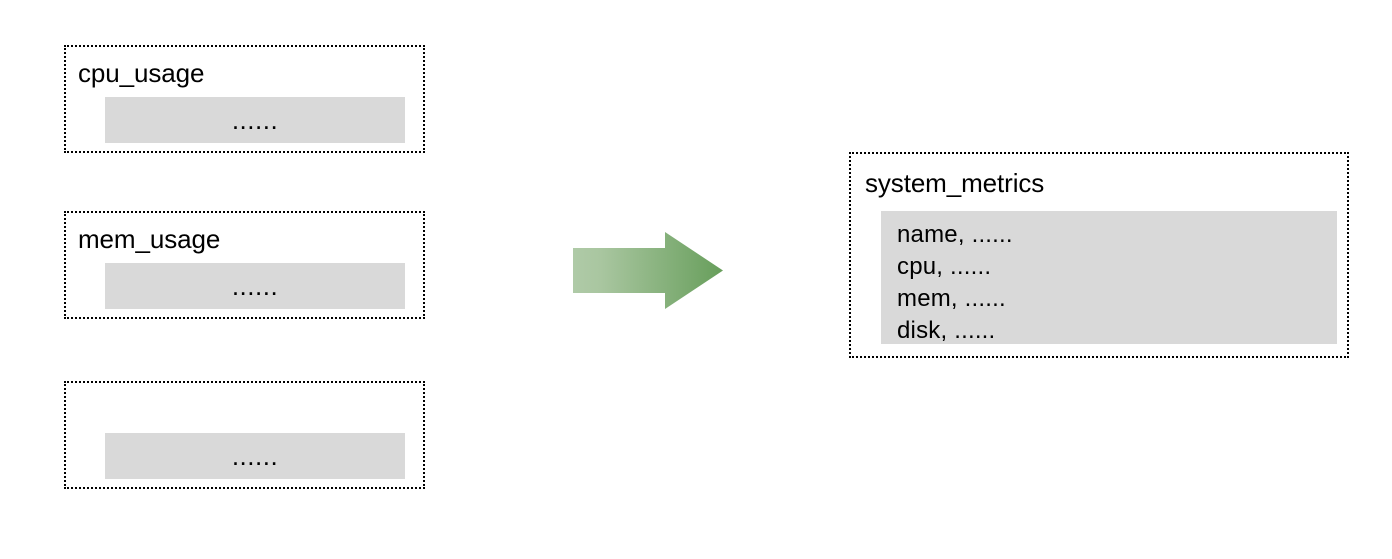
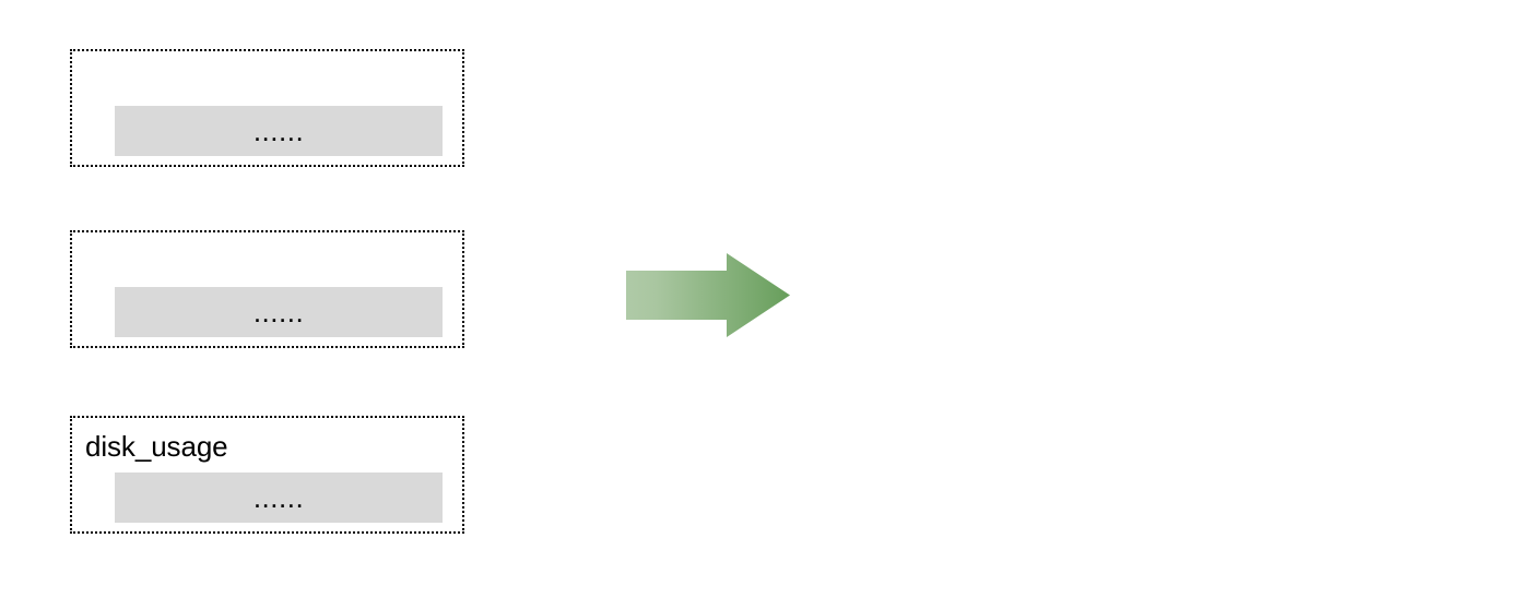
- cpu_usage
  ......
- mem_usage
  ......
+ disk_usage
  ......
- system_metrics
- name, ......
- cpu, ......
- mem, ......
- disk, ......
